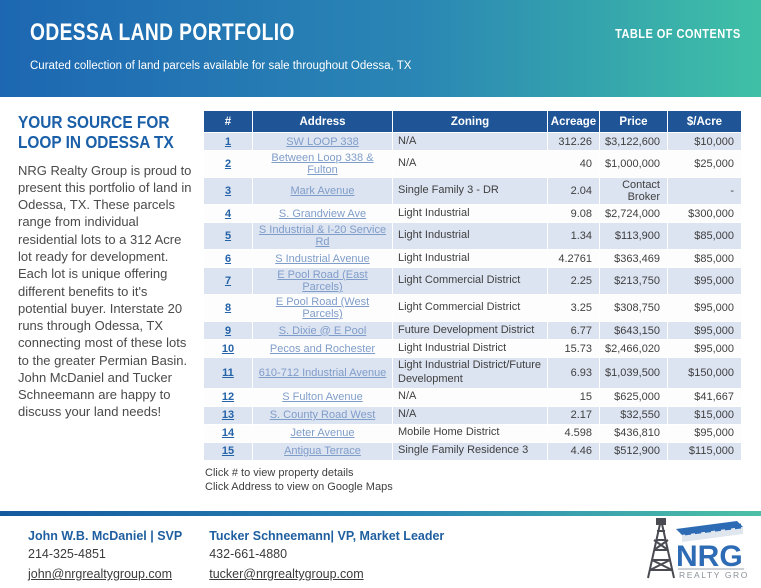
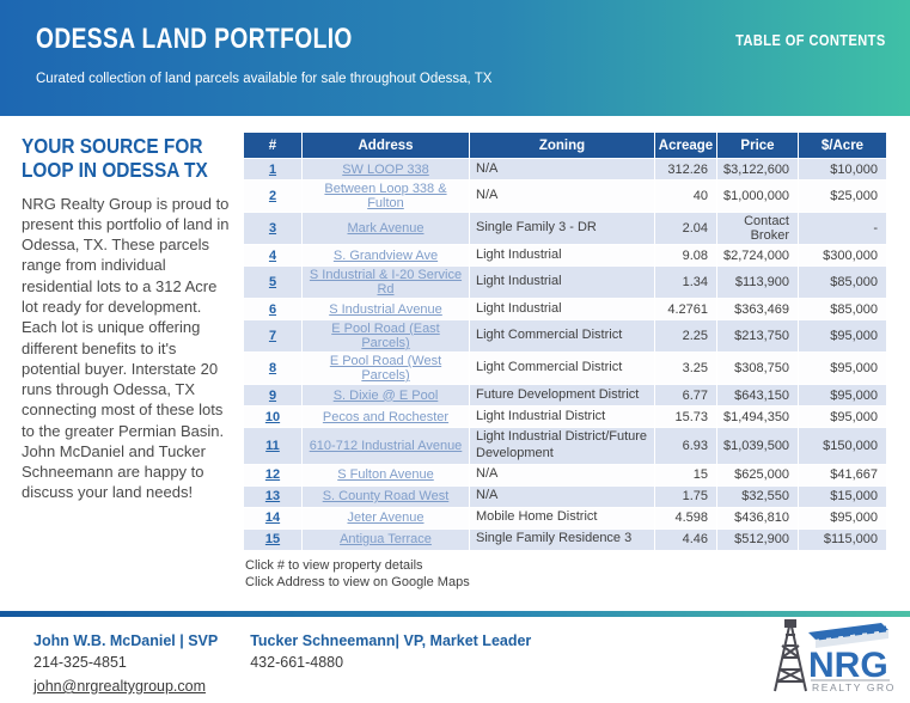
  ODESSA LAND PORTFOLIO
  TABLE OF CONTENTS
  Curated collection of land parcels available for sale throughout Odessa, TX
  YOUR SOURCE FOR LOOP IN ODESSA TX
  NRG Realty Group is proud to present this portfolio of land in Odessa, TX. These parcels range from individual residential lots to a 312 Acre lot ready for development. Each lot is unique offering different benefits to it's potential buyer. Interstate 20 runs through Odessa, TX connecting most of these lots to the greater Permian Basin. John McDaniel and Tucker Schneemann are happy to discuss your land needs!
  #	Address	Zoning	Acreage	Price	$/Acre
  1	SW LOOP 338	N/A	312.26	$3,122,600	$10,000
  2	Between Loop 338 & Fulton	N/A	40	$1,000,000	$25,000
  3	Mark Avenue	Single Family 3 - DR	2.04	Contact Broker	-
  4	S. Grandview Ave	Light Industrial	9.08	$2,724,000	$300,000
  5	S Industrial & I-20 Service Rd	Light Industrial	1.34	$113,900	$85,000
  6	S Industrial Avenue	Light Industrial	4.2761	$363,469	$85,000
  7	E Pool Road (East Parcels)	Light Commercial District	2.25	$213,750	$95,000
  8	E Pool Road (West Parcels)	Light Commercial District	3.25	$308,750	$95,000
  9	S. Dixie @ E Pool	Future Development District	6.77	$643,150	$95,000
- 10	Pecos and Rochester	Light Industrial District	15.73	$2,466,020	$95,000
+ 10	Pecos and Rochester	Light Industrial District	15.73	$1,494,350	$95,000
  11	610-712 Industrial Avenue	Light Industrial District/Future Development	6.93	$1,039,500	$150,000
  12	S Fulton Avenue	N/A	15	$625,000	$41,667
- 13	S. County Road West	N/A	2.17	$32,550	$15,000
+ 13	S. County Road West	N/A	1.75	$32,550	$15,000
  14	Jeter Avenue	Mobile Home District	4.598	$436,810	$95,000
  15	Antigua Terrace	Single Family Residence 3	4.46	$512,900	$115,000
  Click # to view property details
  Click Address to view on Google Maps
  John W.B. McDaniel | SVP
  214-325-4851
  john@nrgrealtygroup.com
  Tucker Schneemann| VP, Market Leader
  432-661-4880
- tucker@nrgrealtygroup.com
  NRG
  REALTY GRO
